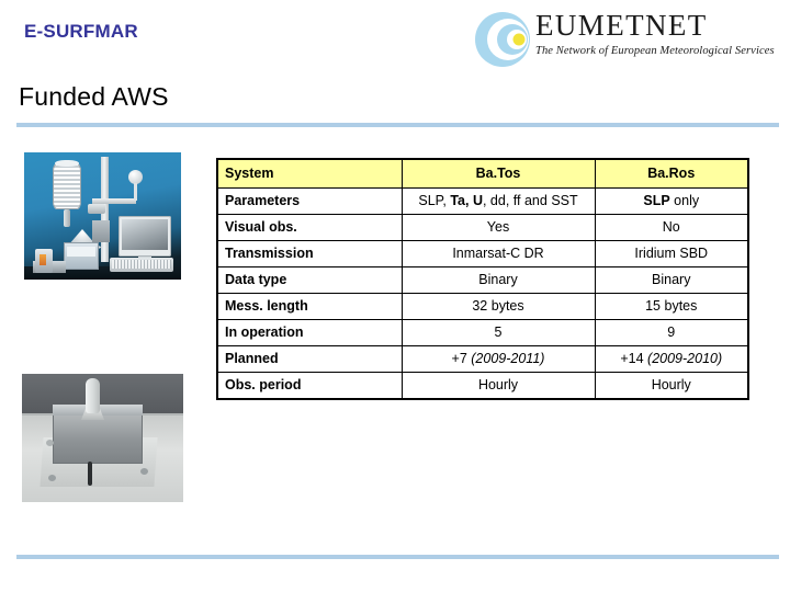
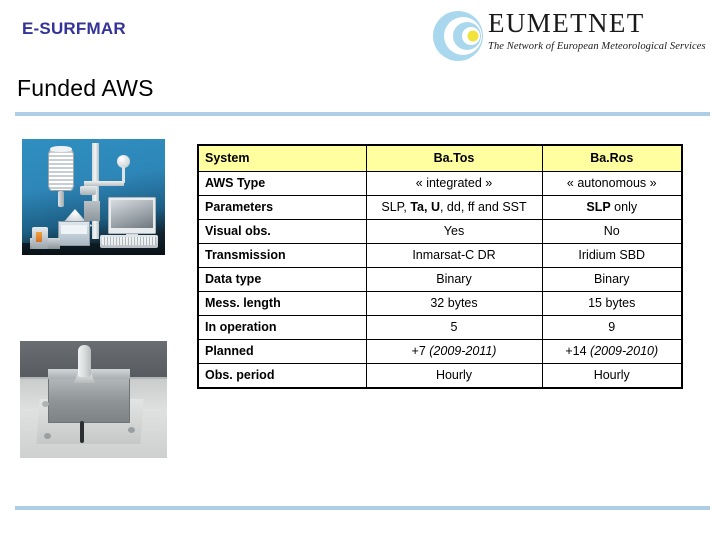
  E-SURFMAR
  EUMETNET
  The Network of European Meteorological Services
  Funded AWS
  System	Ba.Tos	Ba.Ros
+ AWS Type	« integrated »	« autonomous »
  Parameters	SLP, Ta, U, dd, ff and SST	SLP only
  Visual obs.	Yes	No
  Transmission	Inmarsat-C DR	Iridium SBD
  Data type	Binary	Binary
  Mess. length	32 bytes	15 bytes
  In operation	5	9
  Planned	+7 (2009-2011)	+14 (2009-2010)
  Obs. period	Hourly	Hourly
